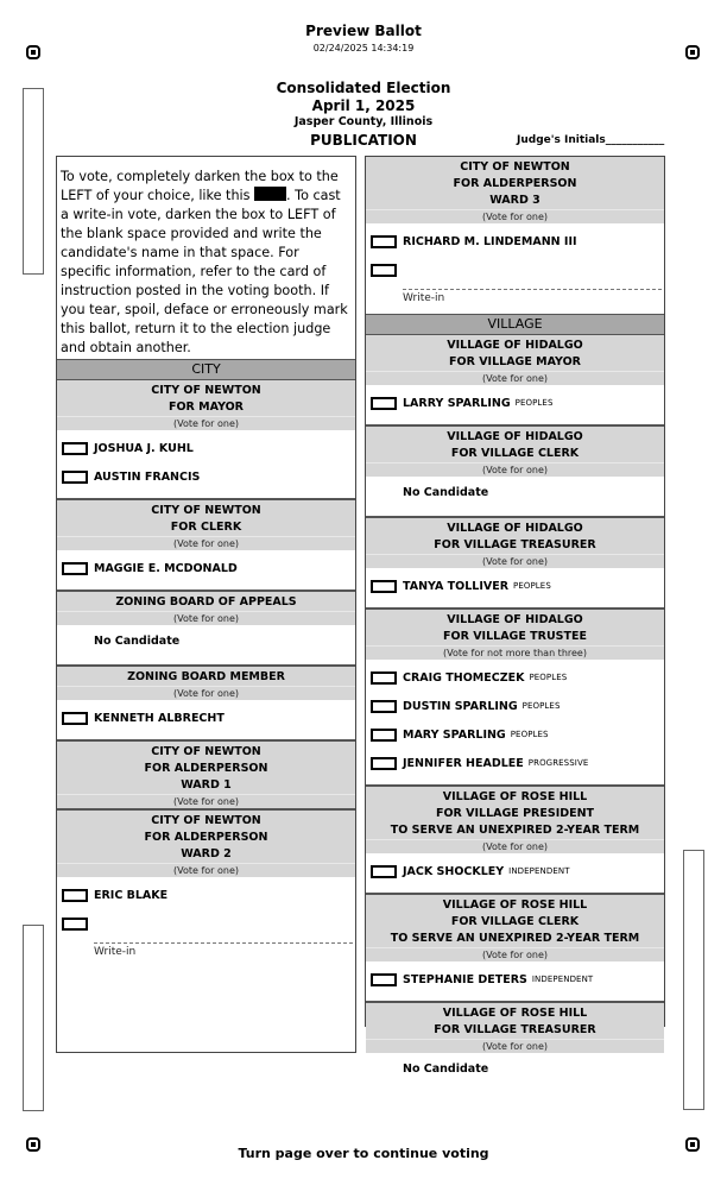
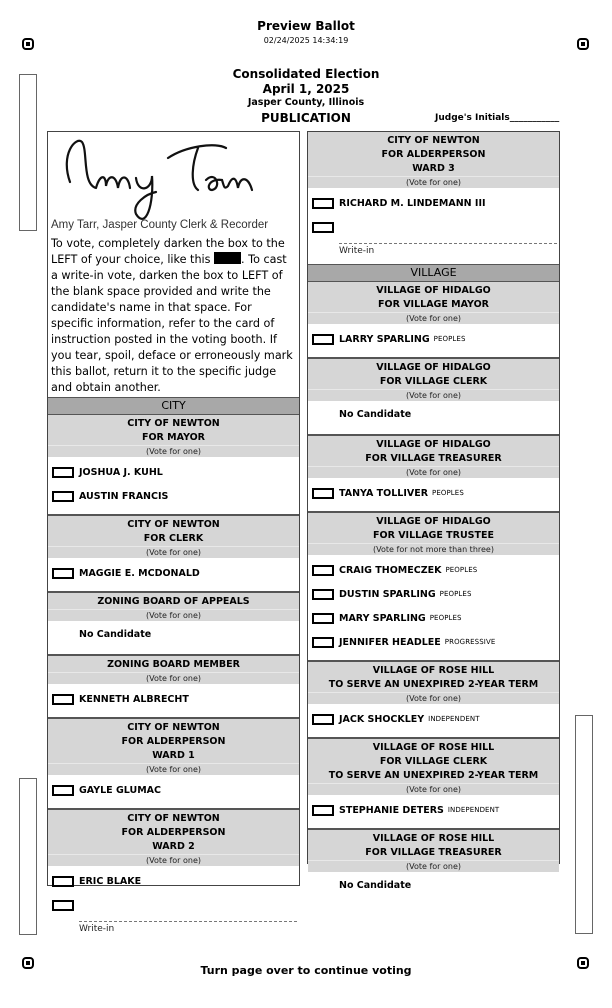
  Preview Ballot
  02/24/2025 14:34:19
  Consolidated Election
  April 1, 2025
  Jasper County, Illinois
  PUBLICATION
  Judge's Initials___________
+ Amy Tarr, Jasper County Clerk & Recorder
- To vote, completely darken the box to the LEFT of your choice, like this . To cast a write-in vote, darken the box to LEFT of the blank space provided and write the candidate's name in that space. For specific information, refer to the card of instruction posted in the voting booth. If you tear, spoil, deface or erroneously mark this ballot, return it to the election judge and obtain another.
+ To vote, completely darken the box to the LEFT of your choice, like this . To cast a write-in vote, darken the box to LEFT of the blank space provided and write the candidate's name in that space. For specific information, refer to the card of instruction posted in the voting booth. If you tear, spoil, deface or erroneously mark this ballot, return it to the specific judge and obtain another.
  CITY
  CITY OF NEWTON
  FOR MAYOR
  (Vote for one)
  JOSHUA J. KUHL
  AUSTIN FRANCIS
  CITY OF NEWTON
  FOR CLERK
  (Vote for one)
  MAGGIE E. MCDONALD
  ZONING BOARD OF APPEALS
  (Vote for one)
  No Candidate
  ZONING BOARD MEMBER
  (Vote for one)
  KENNETH ALBRECHT
  CITY OF NEWTON
  FOR ALDERPERSON
  WARD 1
  (Vote for one)
+ GAYLE GLUMAC
  CITY OF NEWTON
  FOR ALDERPERSON
  WARD 2
  (Vote for one)
  ERIC BLAKE
  Write-in
  CITY OF NEWTON
  FOR ALDERPERSON
  WARD 3
  (Vote for one)
  RICHARD M. LINDEMANN III
  Write-in
  VILLAGE
  VILLAGE OF HIDALGO
  FOR VILLAGE MAYOR
  (Vote for one)
  LARRY SPARLING
  PEOPLES
  VILLAGE OF HIDALGO
  FOR VILLAGE CLERK
  (Vote for one)
  No Candidate
  VILLAGE OF HIDALGO
  FOR VILLAGE TREASURER
  (Vote for one)
  TANYA TOLLIVER
  PEOPLES
  VILLAGE OF HIDALGO
  FOR VILLAGE TRUSTEE
  (Vote for not more than three)
  CRAIG THOMECZEK
  PEOPLES
  DUSTIN SPARLING
  PEOPLES
  MARY SPARLING
  PEOPLES
  JENNIFER HEADLEE
  PROGRESSIVE
  VILLAGE OF ROSE HILL
- FOR VILLAGE PRESIDENT
  TO SERVE AN UNEXPIRED 2-YEAR TERM
  (Vote for one)
  JACK SHOCKLEY
  INDEPENDENT
  VILLAGE OF ROSE HILL
  FOR VILLAGE CLERK
  TO SERVE AN UNEXPIRED 2-YEAR TERM
  (Vote for one)
  STEPHANIE DETERS
  INDEPENDENT
  VILLAGE OF ROSE HILL
  FOR VILLAGE TREASURER
  (Vote for one)
  No Candidate
  Turn page over to continue voting
